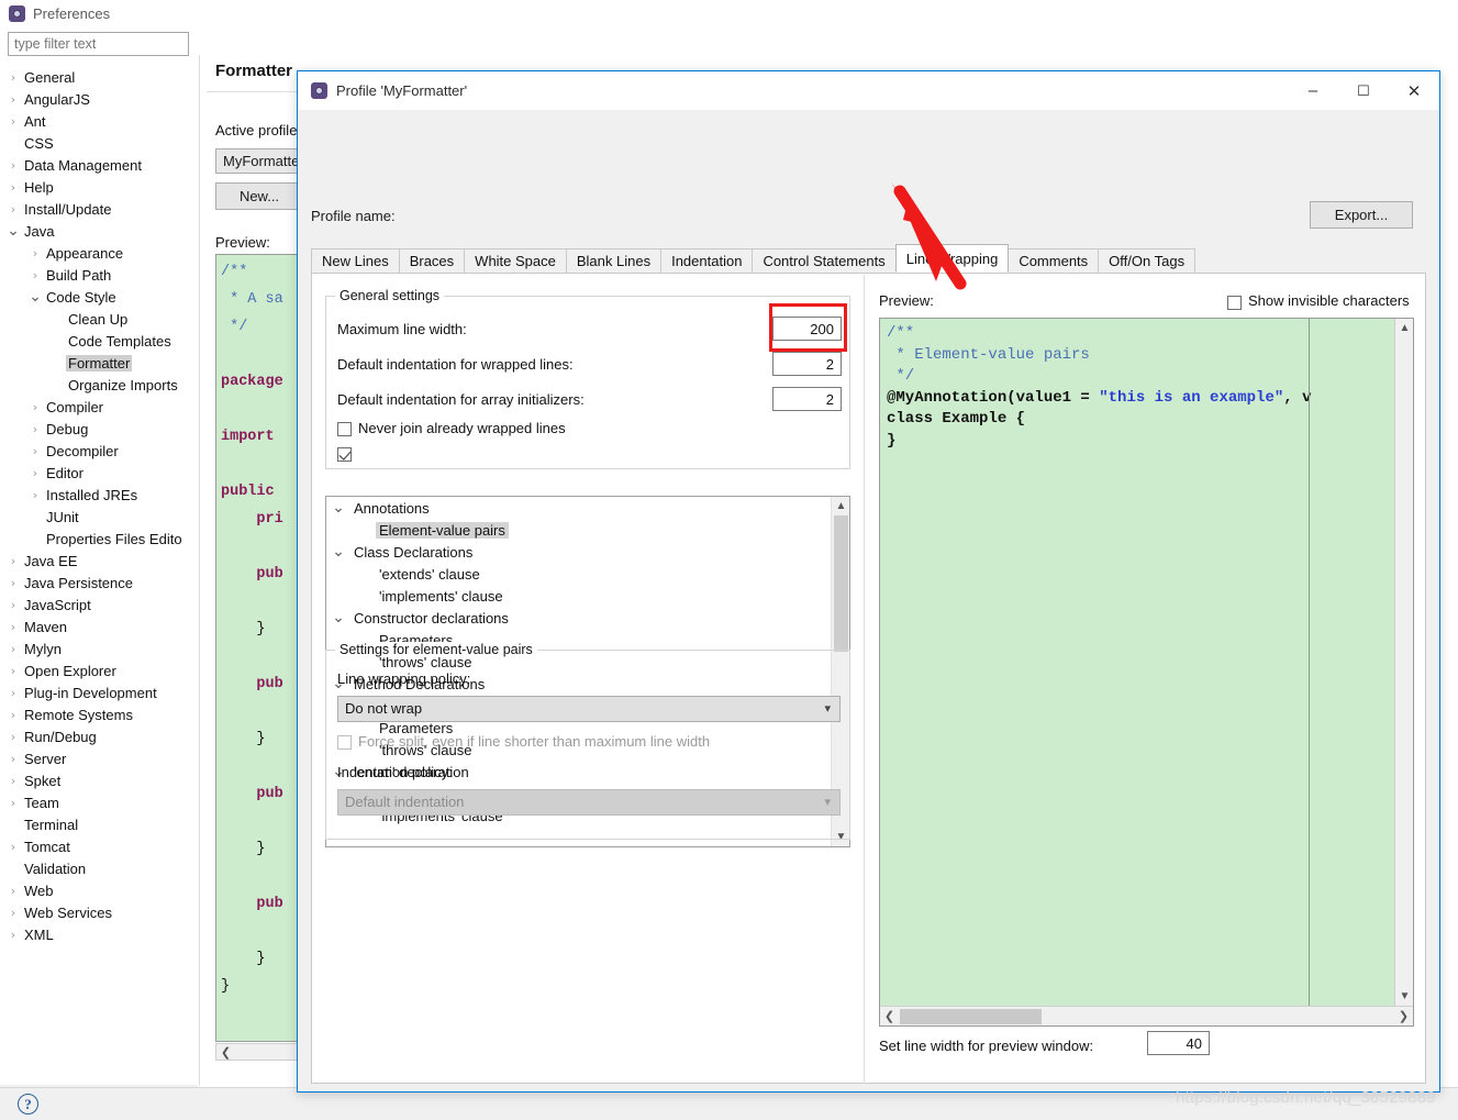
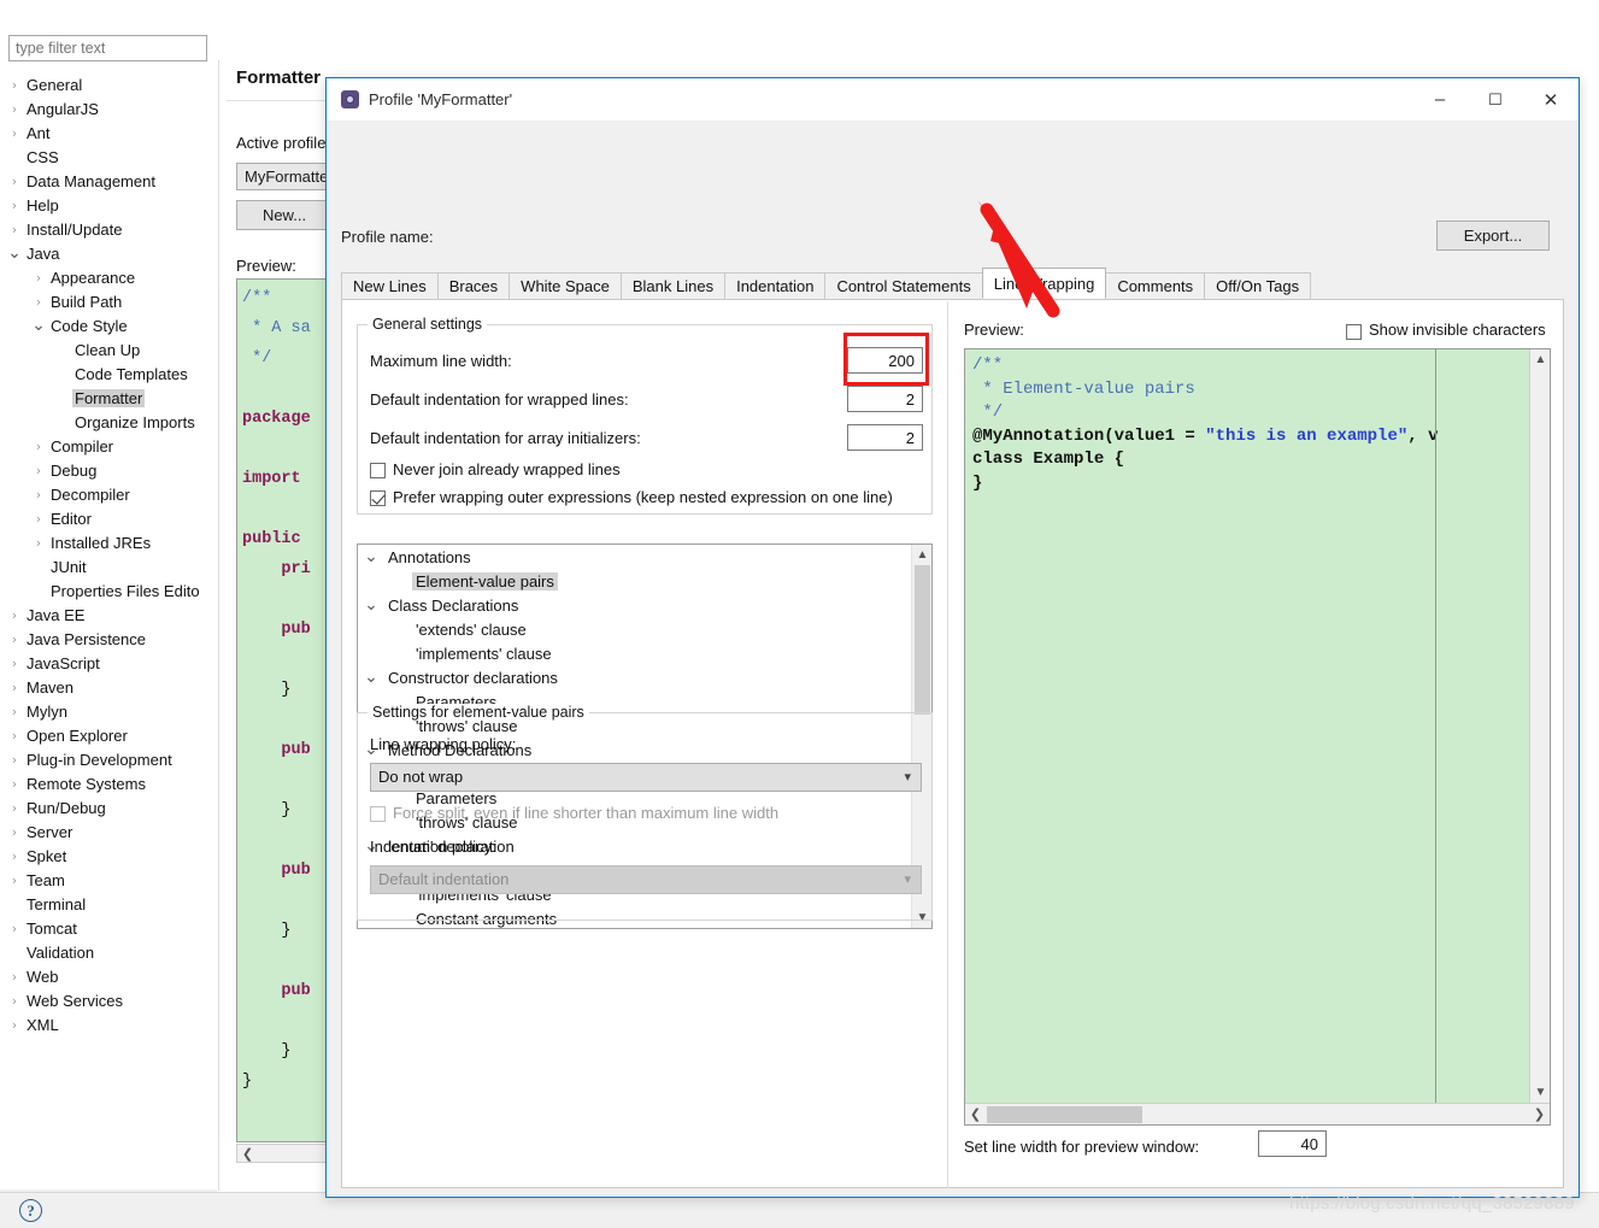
- Preferences
  type filter text
  ›
  General
  ›
  AngularJS
  ›
  Ant
  CSS
  ›
  Data Management
  ›
  Help
  ›
  Install/Update
  ⌄
  Java
  ›
  Appearance
  ›
  Build Path
  ⌄
  Code Style
  Clean Up
  Code Templates
  Formatter
  Organize Imports
  ›
  Compiler
  ›
  Debug
  ›
  Decompiler
  ›
  Editor
  ›
  Installed JREs
  JUnit
  Properties Files Edito
  ›
  Java EE
  ›
  Java Persistence
  ›
  JavaScript
  ›
  Maven
  ›
  Mylyn
  ›
  Open Explorer
  ›
  Plug-in Development
  ›
  Remote Systems
  ›
  Run/Debug
  ›
  Server
  ›
  Spket
  ›
  Team
  Terminal
  ›
  Tomcat
  Validation
  ›
  Web
  ›
  Web Services
  ›
  XML
  Formatter
  Active profile
  MyFormatte
  New...
  Preview:
  /**
  * A sa
  */
  package
  import
  public
  pri
  pub
  }
  pub
  }
  pub
  }
  pub
  }
  }
  ❮
  ?
  Profile 'MyFormatter'
  –
  ☐
  ✕
  Profile name:
  Export...
  New Lines
  Braces
  White Space
  Blank Lines
  Indentation
  Control Statements
  Linrapping
  Comments
  Off/On Tags
  General settings
  Maximum line width:
  200
  Default indentation for wrapped lines:
  2
  Default indentation for array initializers:
  2
  Never join already wrapped lines
+ Prefer wrapping outer expressions (keep nested expression on one line)
  ⌄
  Annotations
  Element-value pairs
  ⌄
  Class Declarations
  'extends' clause
  'implements' clause
  ⌄
  Constructor declarations
  Parameters
  'throws' clause
  ⌄
  Method Declarations
  Parameters
  'throws' clause
  ⌄
  'enum' declaration
  'implements' clause
+ Constant arguments
  ▲
  ▼
  Settings for element-value pairs
  Line wrapping policy:
  Do not wrap
  ▾
  Force split, even if line shorter than maximum line width
  Indentation policy:
  Default indentation
  ▾
  Preview:
  Show invisible characters
  /**
  * Element-value pairs
  */
  @MyAnnotation(value1 = "this is an example", v
  class Example {
  }
  ▲
  ▼
  ❮
  ❯
  Set line width for preview window:
  40
  https://blog.csdn.net/qq_38529889
